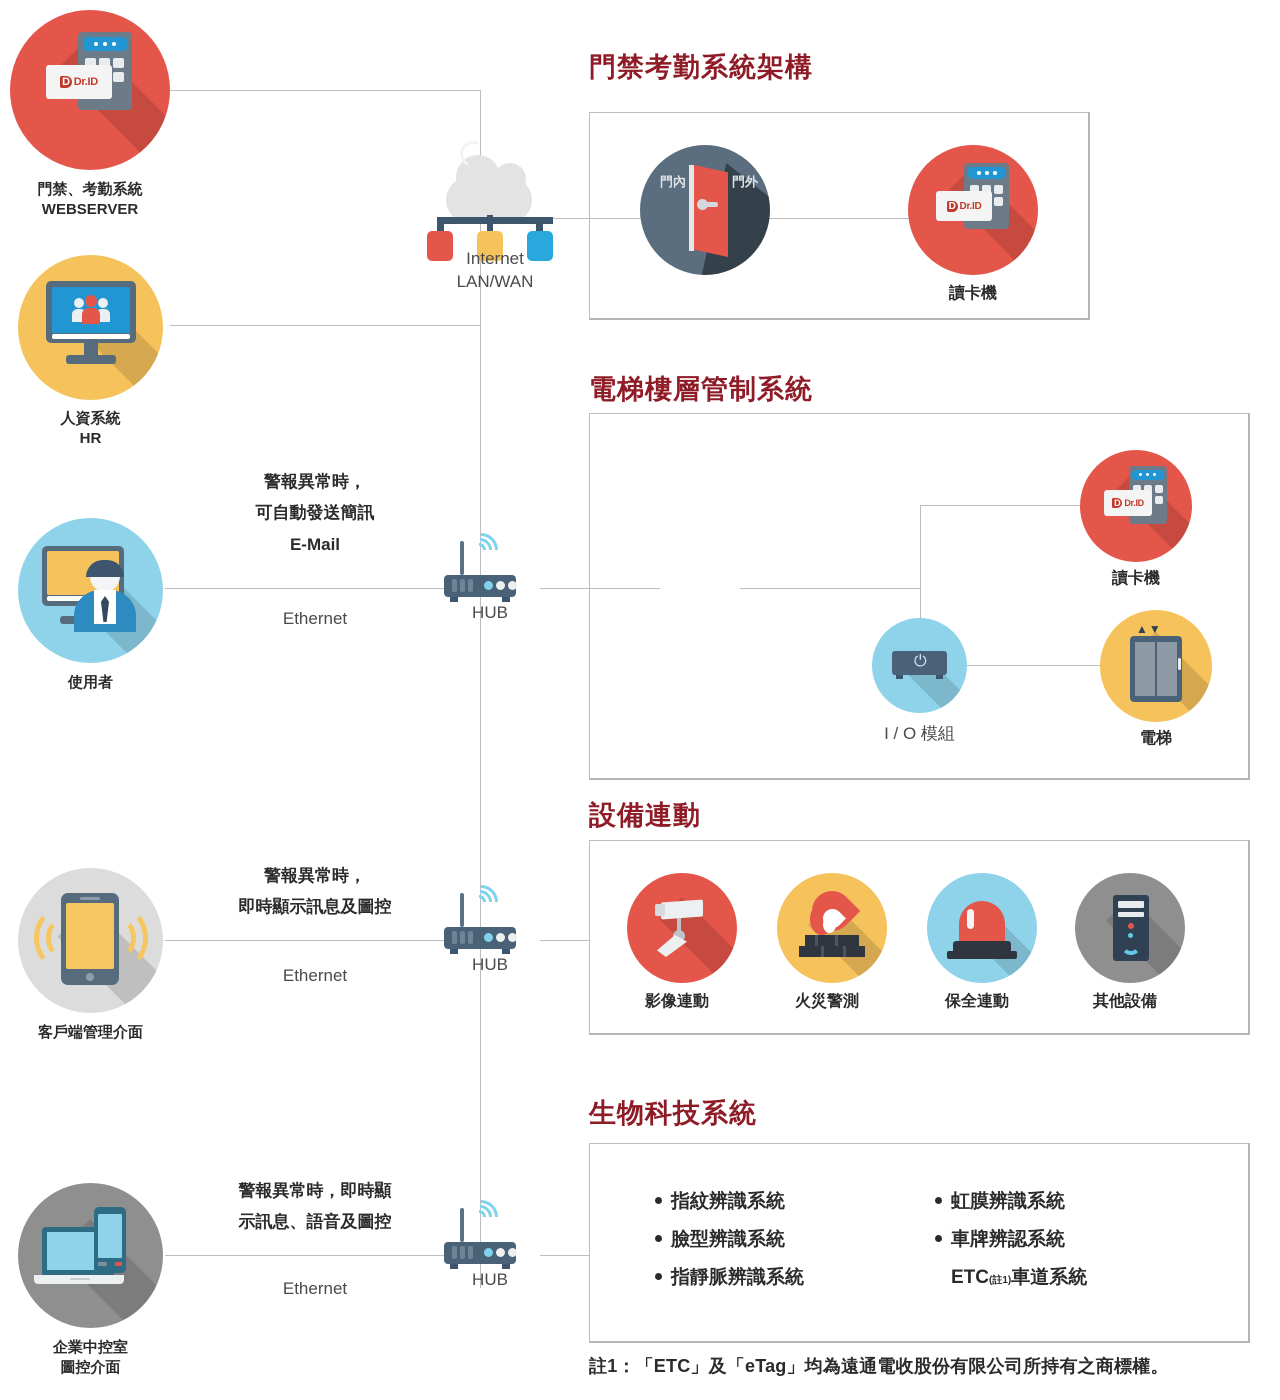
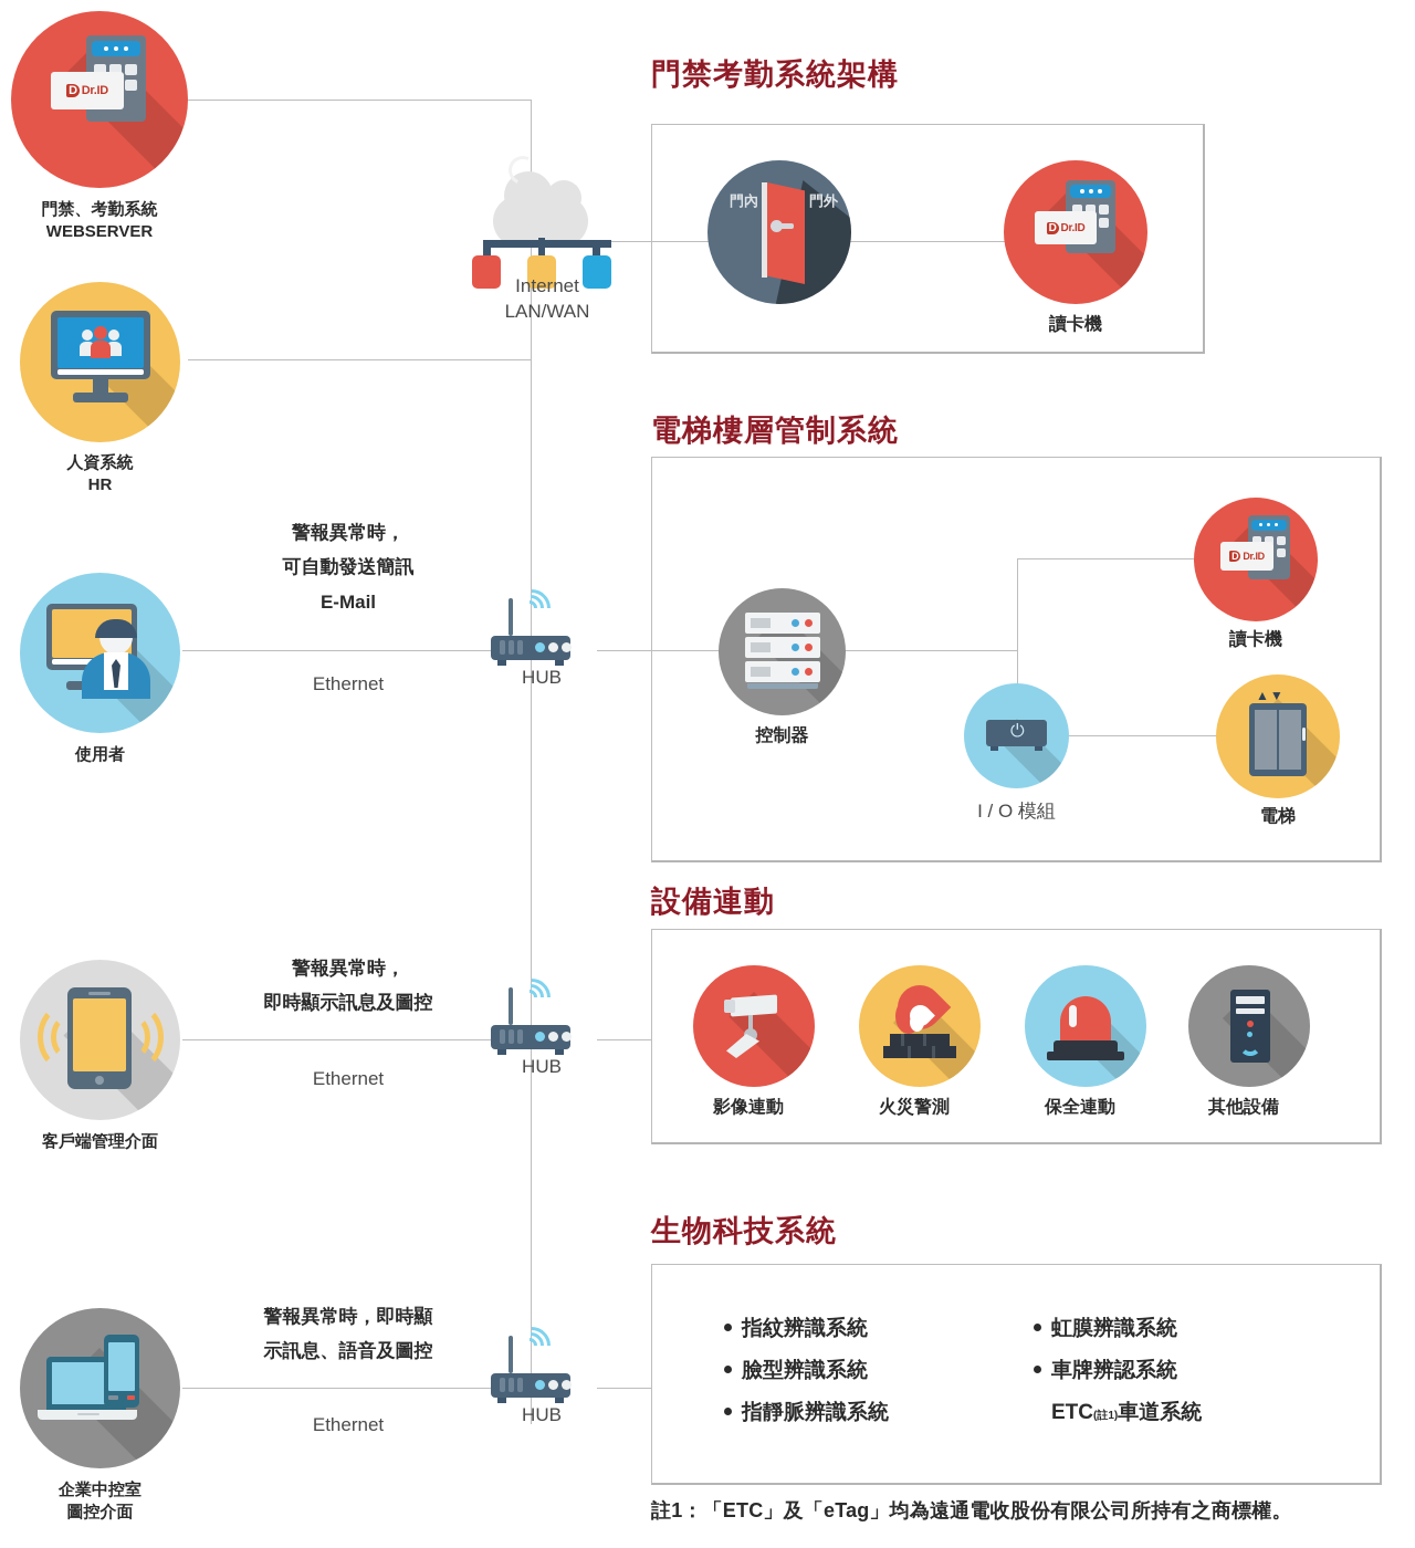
  D Dr.ID
  門禁、考勤系統
  WEBSERVER
  人資系統
  HR
  使用者
  客戶端管理介面
  企業中控室
  圖控介面
  Internet
  LAN/WAN
  HUB
  HUB
  HUB
  警報異常時，
  可自動發送簡訊
  E-Mail
  Ethernet
  警報異常時，
  即時顯示訊息及圖控
  Ethernet
  警報異常時，即時顯
  示訊息、語音及圖控
  Ethernet
  門禁考勤系統架構
  門內
  門外
  D Dr.ID
  讀卡機
  電梯樓層管制系統
+ 控制器
  ⏻
  I / O 模組
  D Dr.ID
  讀卡機
  ▲▼
  電梯
  設備連動
  影像連動
  火災警測
  保全連動
  其他設備
  生物科技系統
  指紋辨識系統
  臉型辨識系統
  指靜脈辨識系統
  虹膜辨識系統
  車牌辨認系統
  ETC(註1)車道系統
  註1：「ETC」及「eTag」均為遠通電收股份有限公司所持有之商標權。
